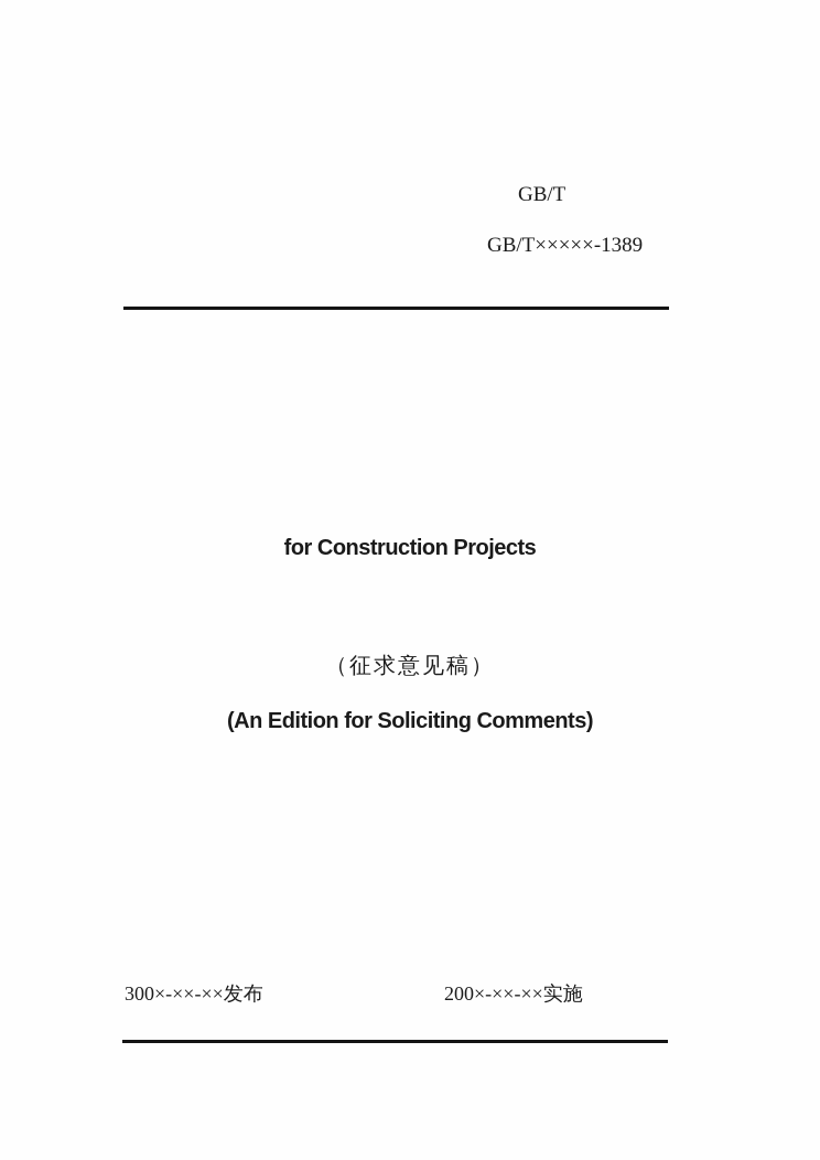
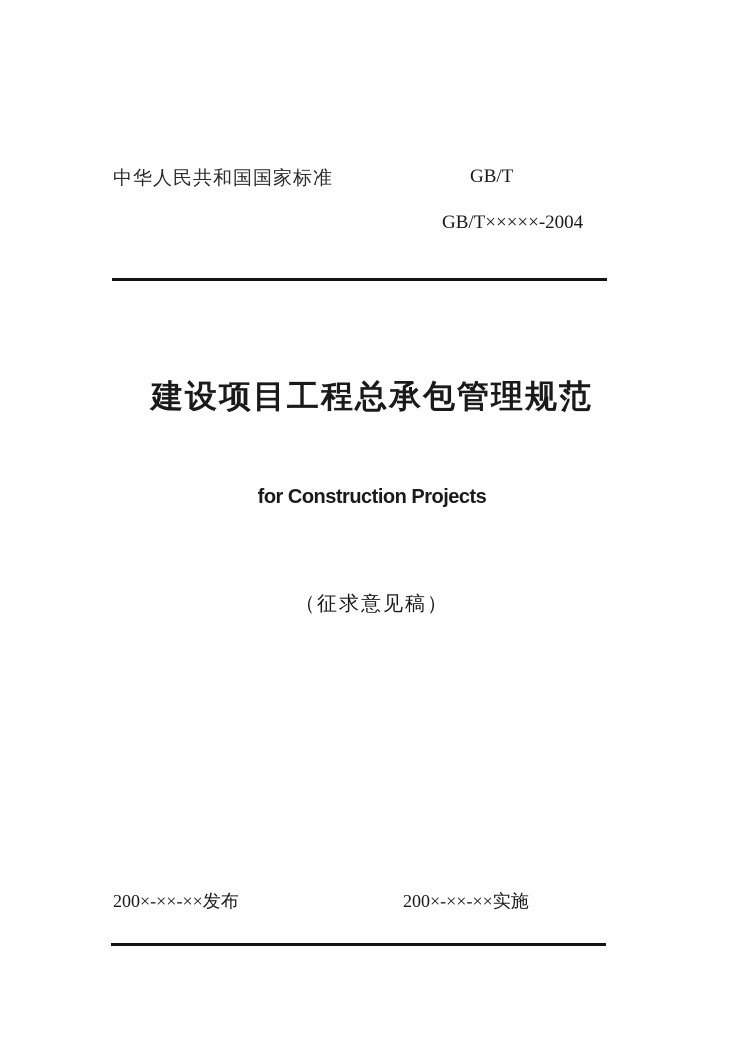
+ 中华人民共和国国家标准
  GB/T
- GB/T×××××-1389
+ GB/T×××××-2004
+ 建设项目工程总承包管理规范
  for Construction Projects
  （征求意见稿）
- (An Edition for Soliciting Comments)
- 300×-××-××发布
+ 200×-××-××发布
  200×-××-××实施
